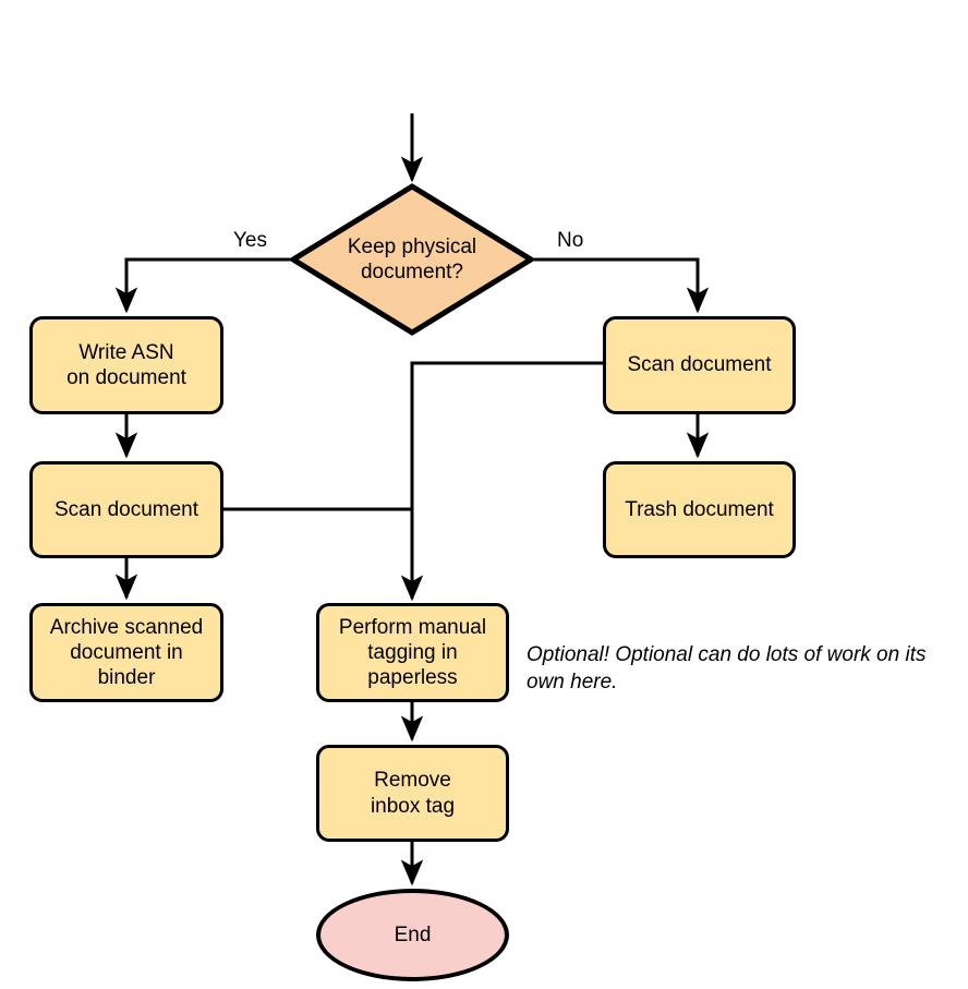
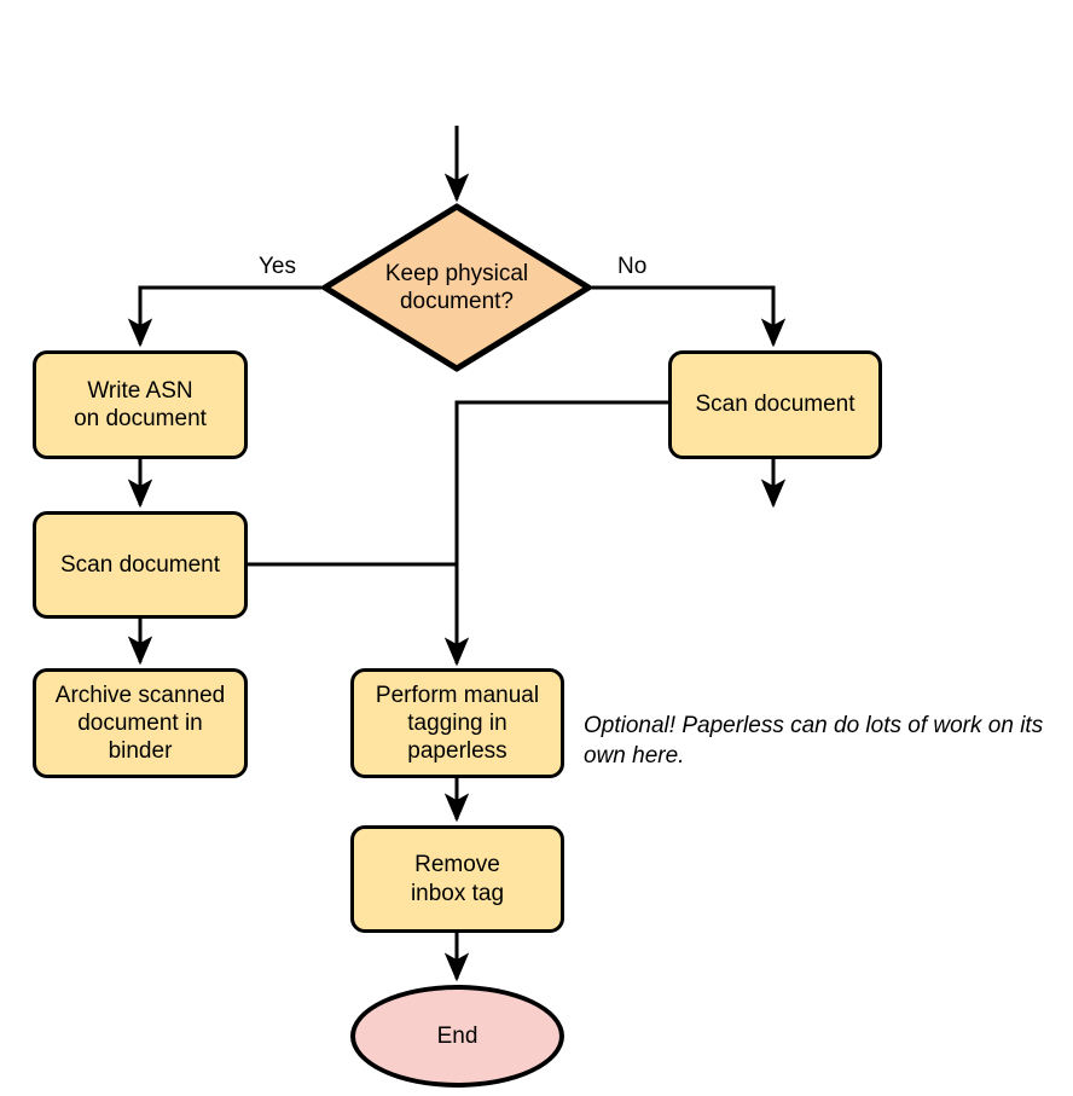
  Keep physical
  document?
  Yes
  No
  Write ASN
  on document
  Scan document
  Archive scanned
  document in
  binder
  Scan document
- Trash document
  Perform manual
  tagging in
  paperless
  Remove
  inbox tag
  End
- Optional! Optional can do lots of work on its own here.
+ Optional! Paperless can do lots of work on its own here.
